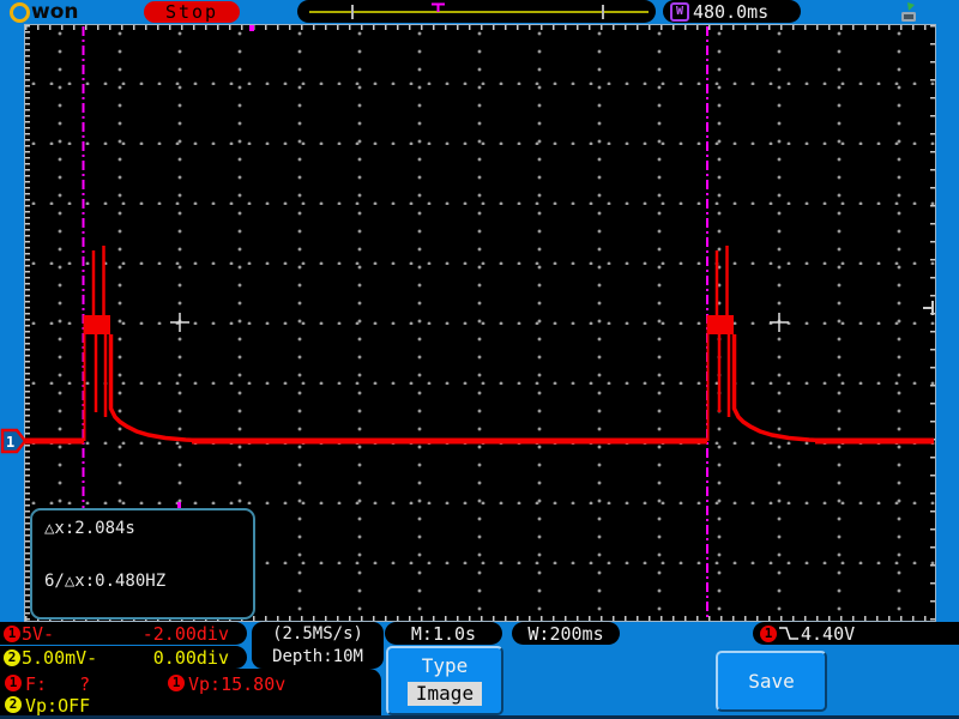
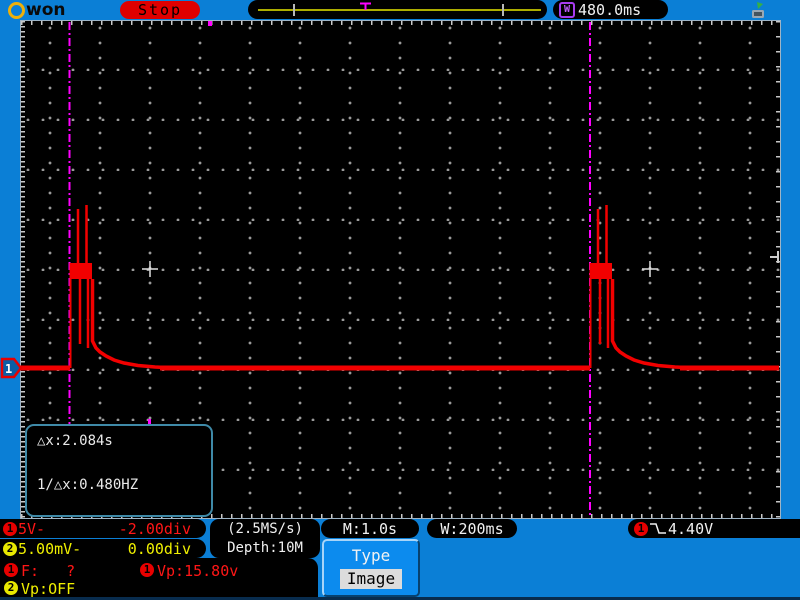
  1
  won
  Stop
  W
  480.0ms
  △x:2.084s
- 6/△x:0.480HZ
+ 1/△x:0.480HZ
  1
  5V-
  -2.00div
  2
  5.00mV-
  0.00div
  (2.5MS/s)
  Depth:10M
  M:1.0s
  W:200ms
  1
  4.40V
  1
  F: ?
  1
  Vp:15.80v
  2
  Vp:OFF
  Type
  Image
- Save
